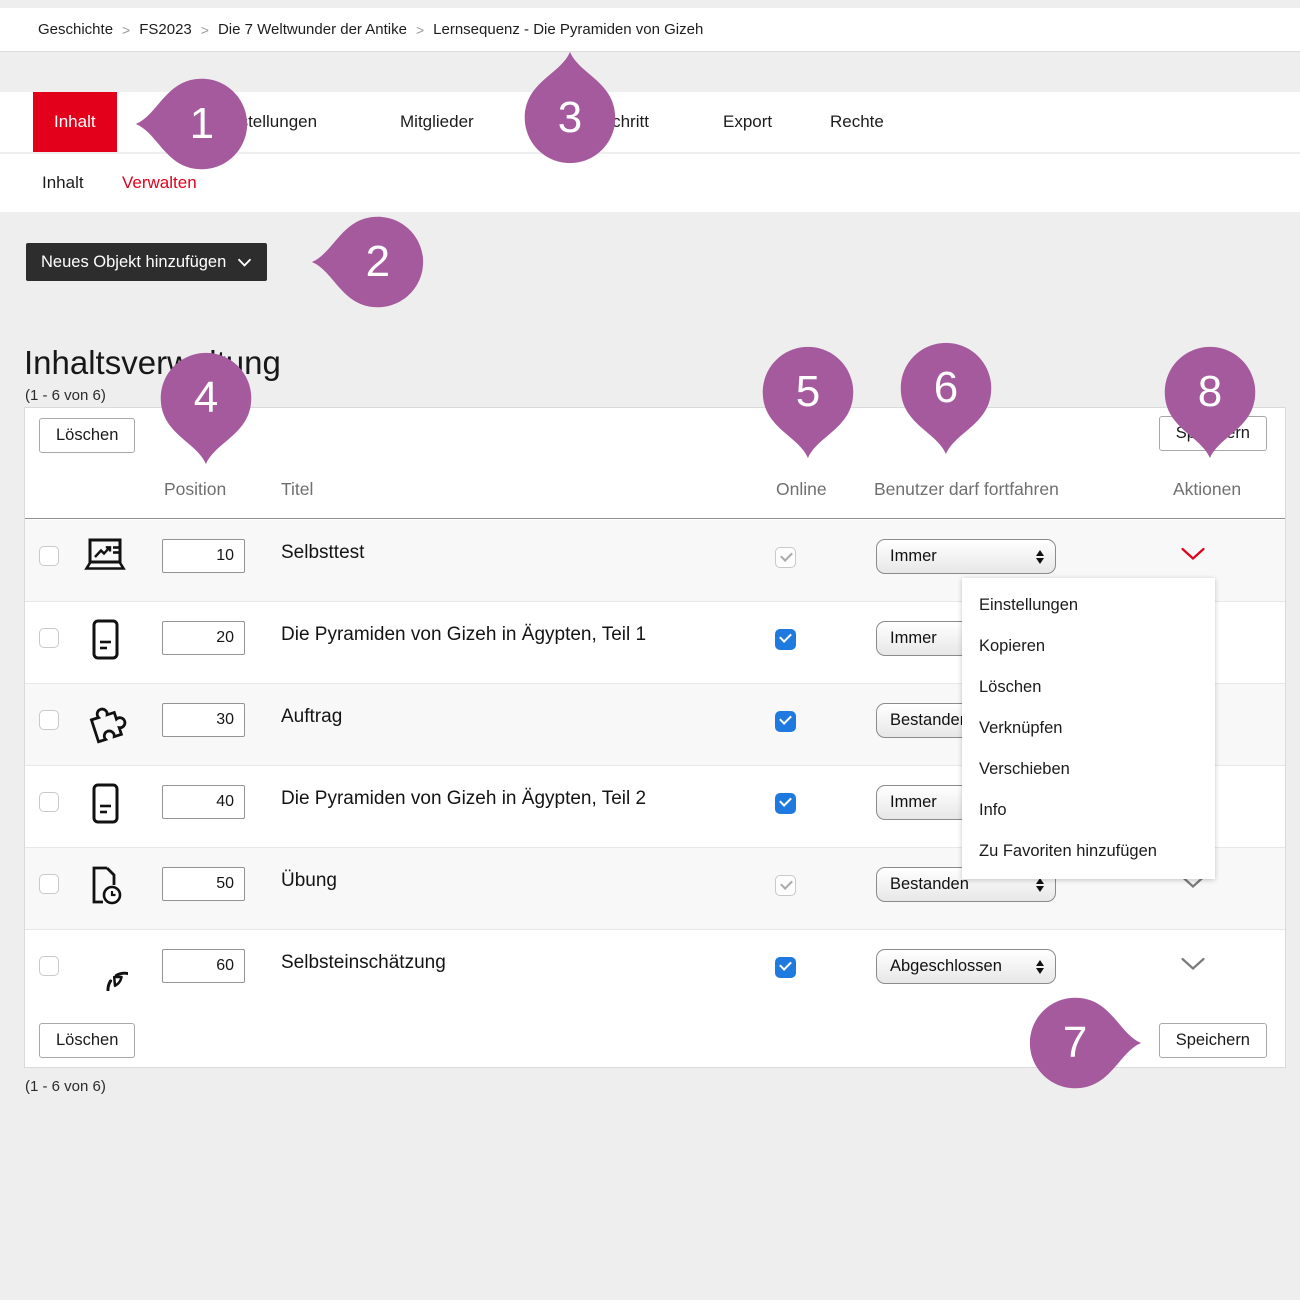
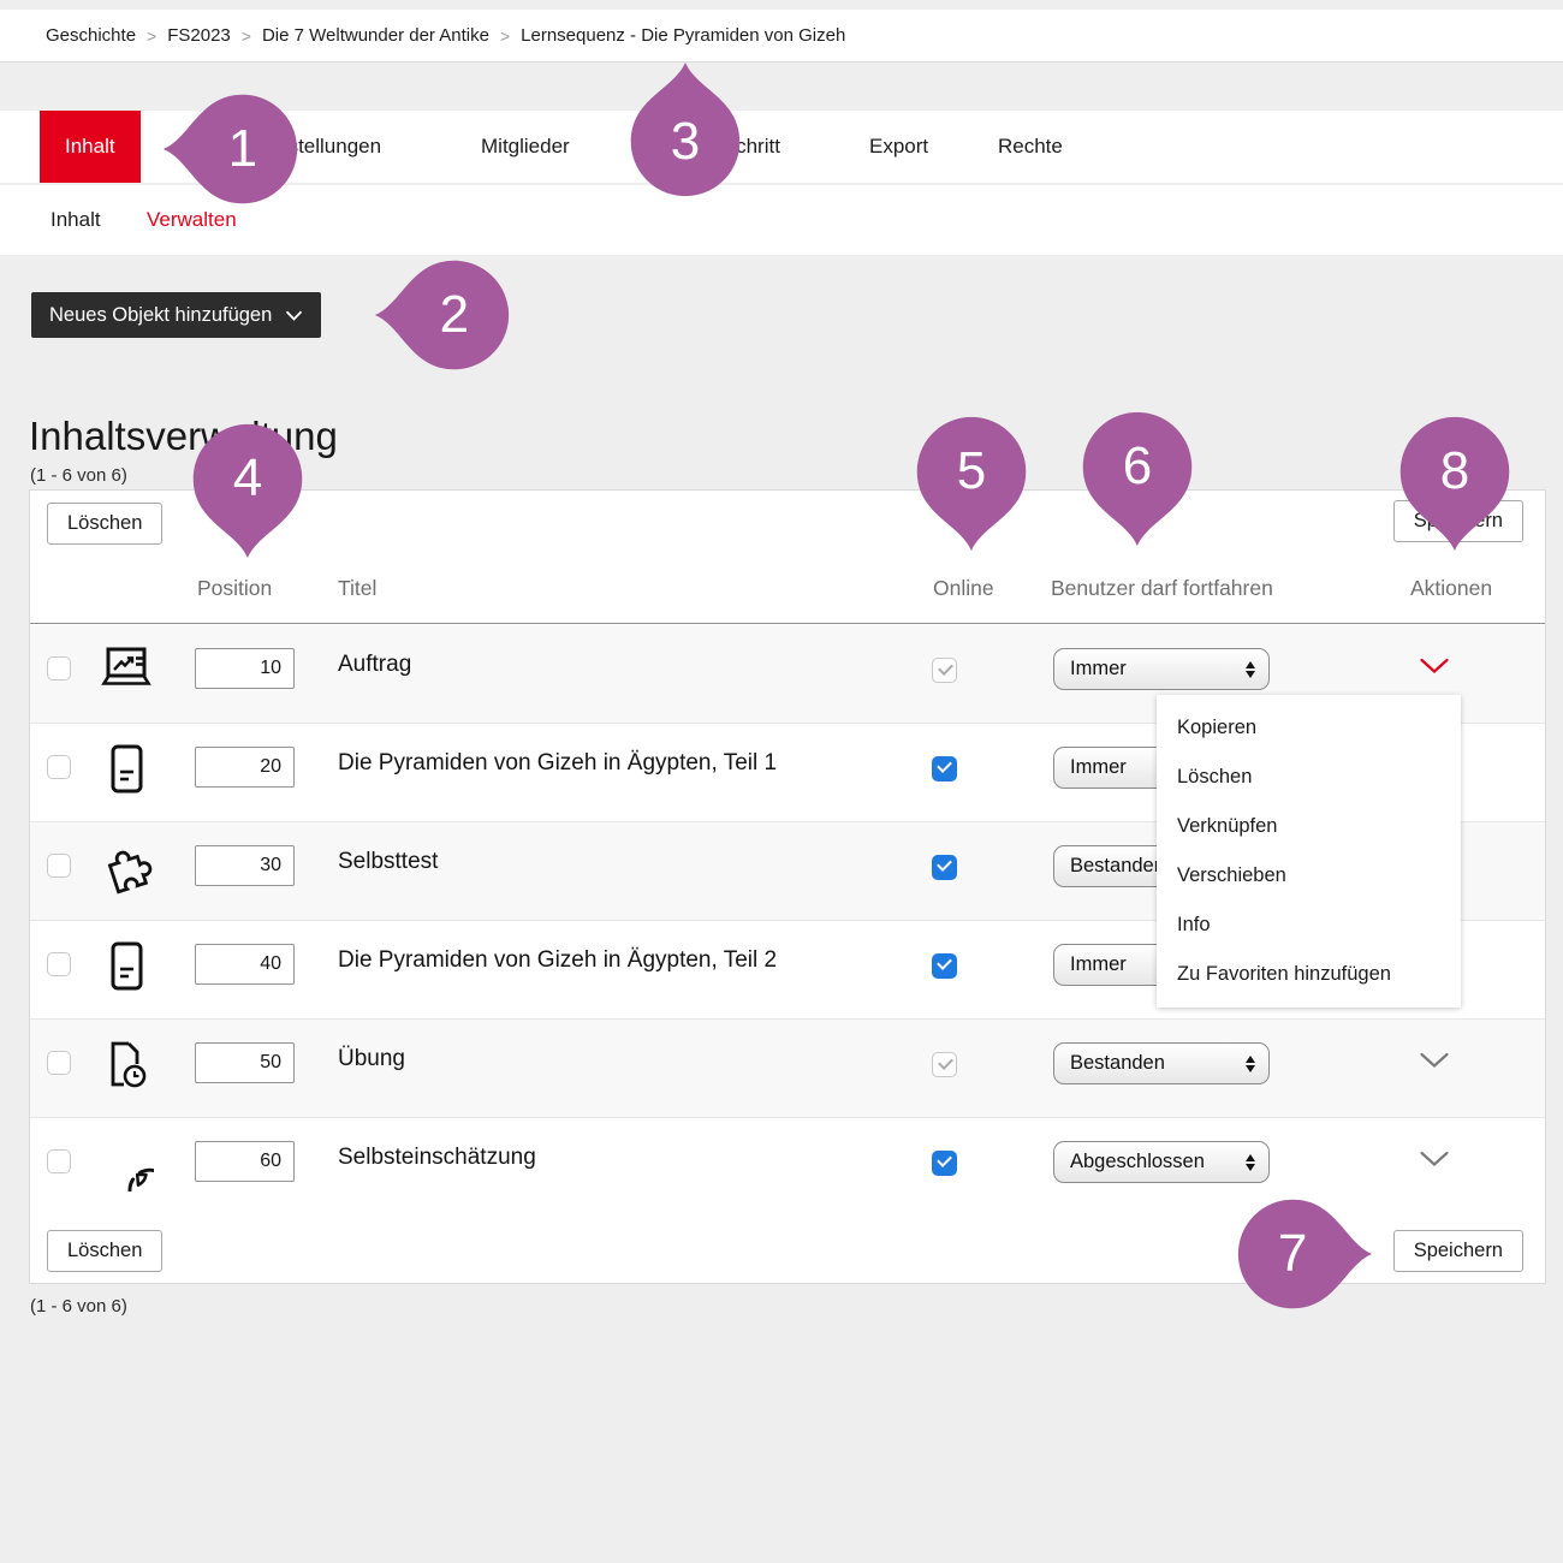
  Geschichte
  >
  FS2023
  >
  Die 7 Weltwunder der Antike
  >
  Lernsequenz - Die Pyramiden von Gizeh
  Inhalt
  Mitglieder
  Export
  Rechte
  Inhalt
  Verwalten
  Neues Objekt hinzufügen
  Inhaltsverung
  (1 - 6 von 6)
  Löschen
  Position
  Titel
  Online
  Benutzer darf fortfahren
  Aktionen
  10
- Selbsttest
+ Auftrag
  Immer
  20
  Die Pyramiden von Gizeh in Ägypten, Teil 1
  Immer
  30
- Auftrag
+ Selbsttest
  Bestande
  40
  Die Pyramiden von Gizeh in Ägypten, Teil 2
  Immer
  50
  Übung
  Bestanden
  60
  Selbsteinschätzung
  Abgeschlossen
  Löschen
  Speichern
  (1 - 6 von 6)
- Einstellungen
  Kopieren
  Löschen
  Verknüpfen
  Verschieben
  Info
  Zu Favoriten hinzufügen
  1
  2
  3
  4
  5
  6
  7
  8
